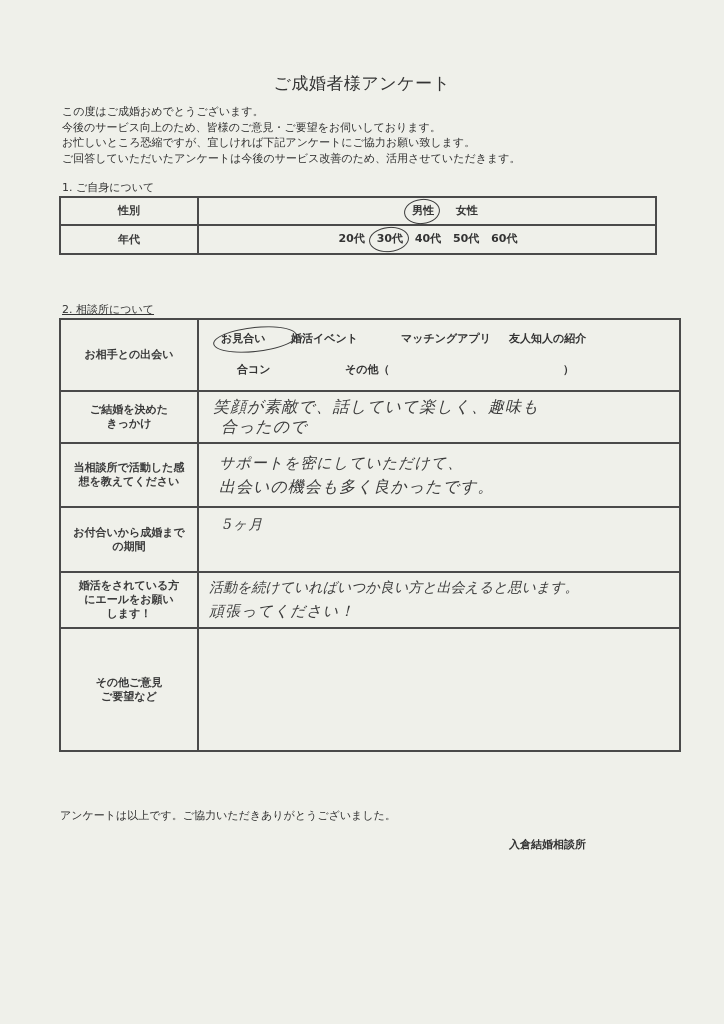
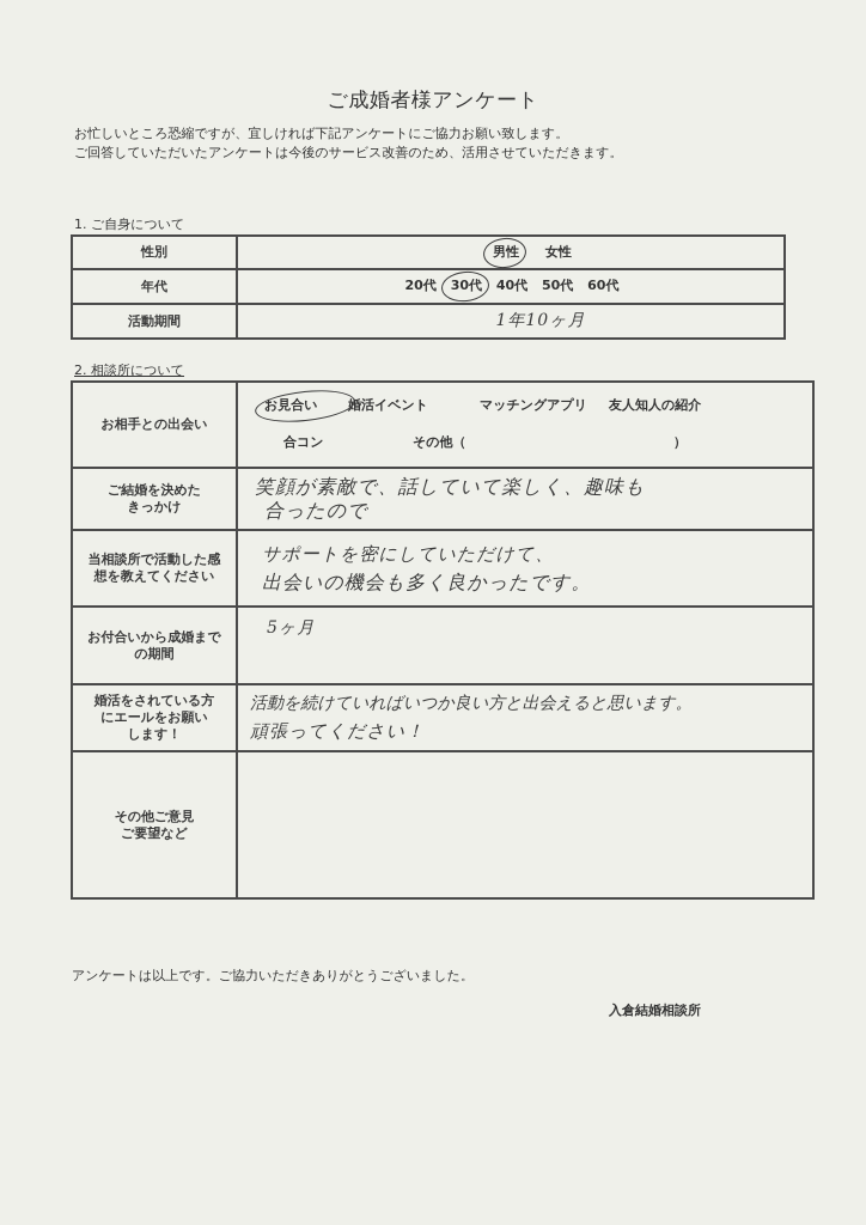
  ご成婚者様アンケート
- この度はご成婚おめでとうございます。
- 今後のサービス向上のため、皆様のご意見・ご要望をお伺いしております。
  お忙しいところ恐縮ですが、宜しければ下記アンケートにご協力お願い致します。
  ご回答していただいたアンケートは今後のサービス改善のため、活用させていただきます。
  1. ご自身について
  性別	男性 女性
  年代	20代 30代 40代 50代 60代
+ 活動期間	1年10ヶ月
  2. 相談所について
  お相手との出会い	お見合い 婚活イベント マッチングアプリ 友人知人の紹介 合コン その他（ ）
  ご結婚を決めた きっかけ	笑顔が素敵で、話していて楽しく、趣味も 合ったので
  当相談所で活動した感 想を教えてください	サポートを密にしていただけて、 出会いの機会も多く良かったです。
  お付合いから成婚まで の期間	5ヶ月
  婚活をされている方 にエールをお願い します！	活動を続けていればいつか良い方と出会えると思います。 頑張ってください！
  その他ご意見 ご要望など
  アンケートは以上です。ご協力いただきありがとうございました。
  入倉結婚相談所
